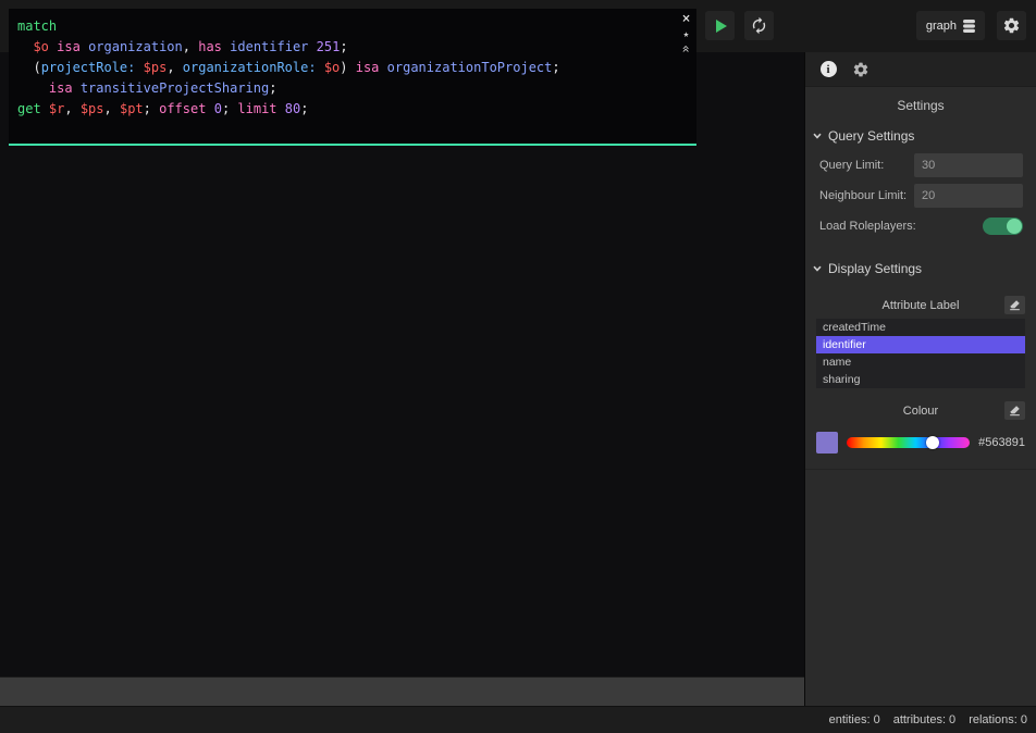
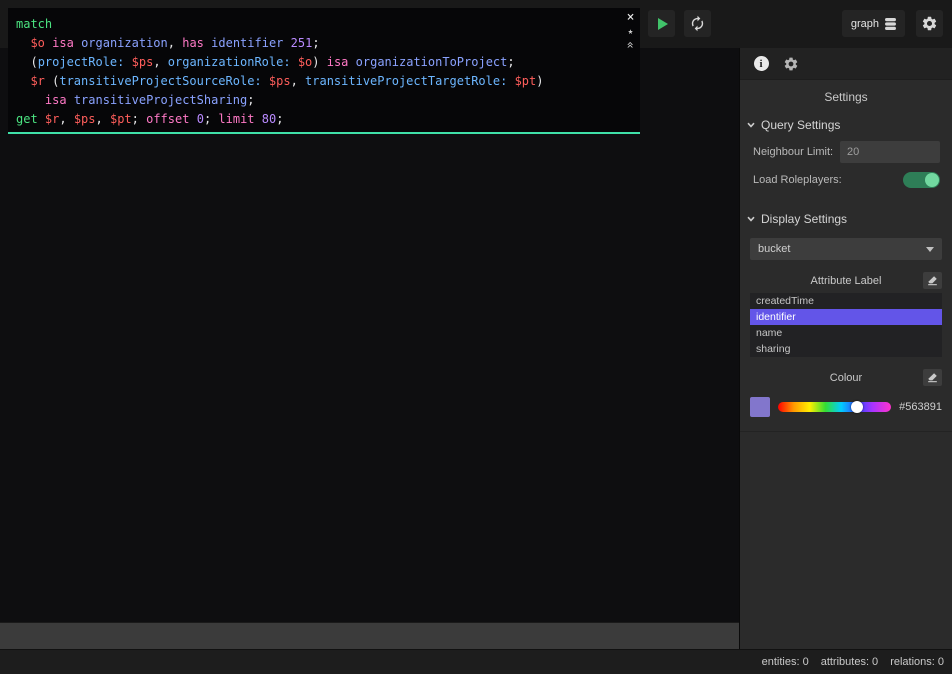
  match
  $o isa organization, has identifier 251;
  (projectRole: $ps, organizationRole: $o) isa organizationToProject;
+ $r (transitiveProjectSourceRole: $ps, transitiveProjectTargetRole: $pt)
  isa transitiveProjectSharing;
  get $r, $ps, $pt; offset 0; limit 80;
  ×
  ★
  graph
  i
  Settings
  Query Settings
- Query Limit:
- 30
  Neighbour Limit:
  20
  Load Roleplayers:
  Display Settings
+ bucket
  Attribute Label
  createdTime
  identifier
  name
  sharing
  Colour
  #563891
  entities: 0
  attributes: 0
  relations: 0
